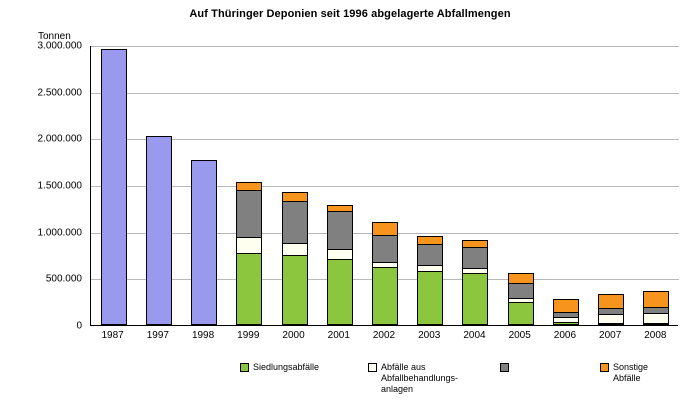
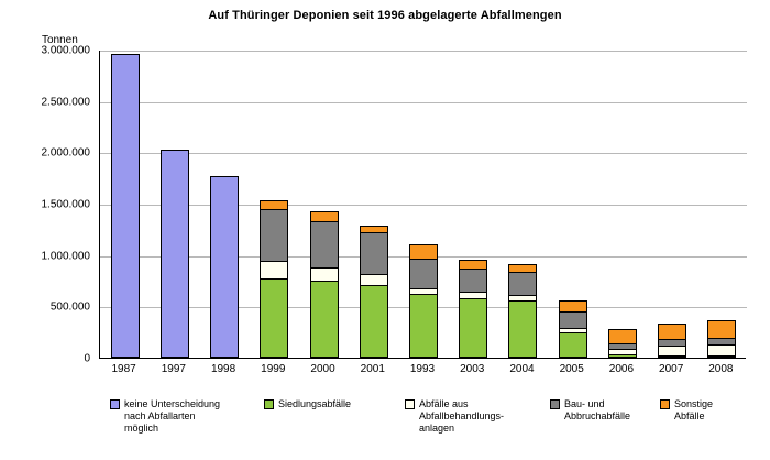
  Auf Thüringer Deponien seit 1996 abgelagerte Abfallmengen
  Tonnen
  3.000.000
  2.500.000
  2.000.000
  1.500.000
  1.000.000
  500.000
  0
  1987
  1997
  1998
  1999
  2000
  2001
- 2002
+ 1993
  2003
  2004
  2005
  2006
  2007
  2008
+ keine Unterscheidung
+ nach Abfallarten
+ möglich
  Siedlungsabfälle
  Abfälle aus
  Abfallbehandlungs-
  anlagen
+ Bau- und
+ Abbruchabfälle
  Sonstige
  Abfälle
